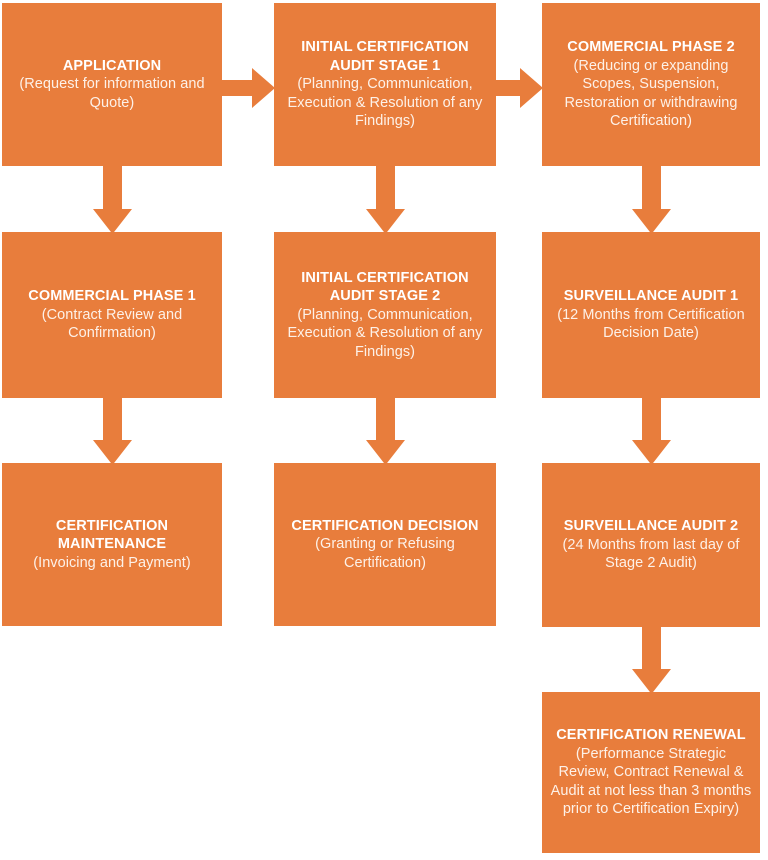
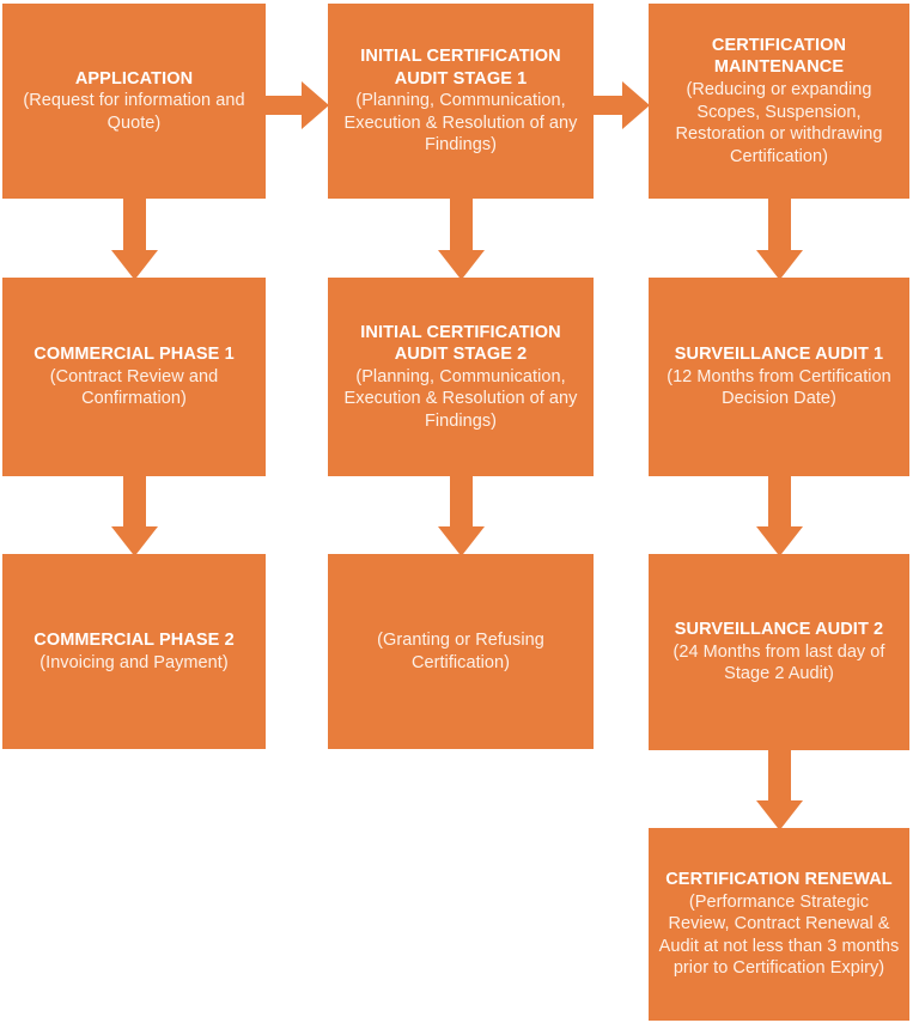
  APPLICATION
  (Request for information and Quote)
  INITIAL CERTIFICATION AUDIT STAGE 1
  (Planning, Communication, Execution & Resolution of any Findings)
- COMMERCIAL PHASE 2
+ CERTIFICATION MAINTENANCE
  (Reducing or expanding Scopes, Suspension, Restoration or withdrawing Certification)
  COMMERCIAL PHASE 1
  (Contract Review and Confirmation)
  INITIAL CERTIFICATION AUDIT STAGE 2
  (Planning, Communication, Execution & Resolution of any Findings)
  SURVEILLANCE AUDIT 1
  (12 Months from Certification Decision Date)
- CERTIFICATION MAINTENANCE
+ COMMERCIAL PHASE 2
  (Invoicing and Payment)
- CERTIFICATION DECISION
  (Granting or Refusing Certification)
  SURVEILLANCE AUDIT 2
  (24 Months from last day of Stage 2 Audit)
  CERTIFICATION RENEWAL
  (Performance Strategic Review, Contract Renewal & Audit at not less than 3 months prior to Certification Expiry)
